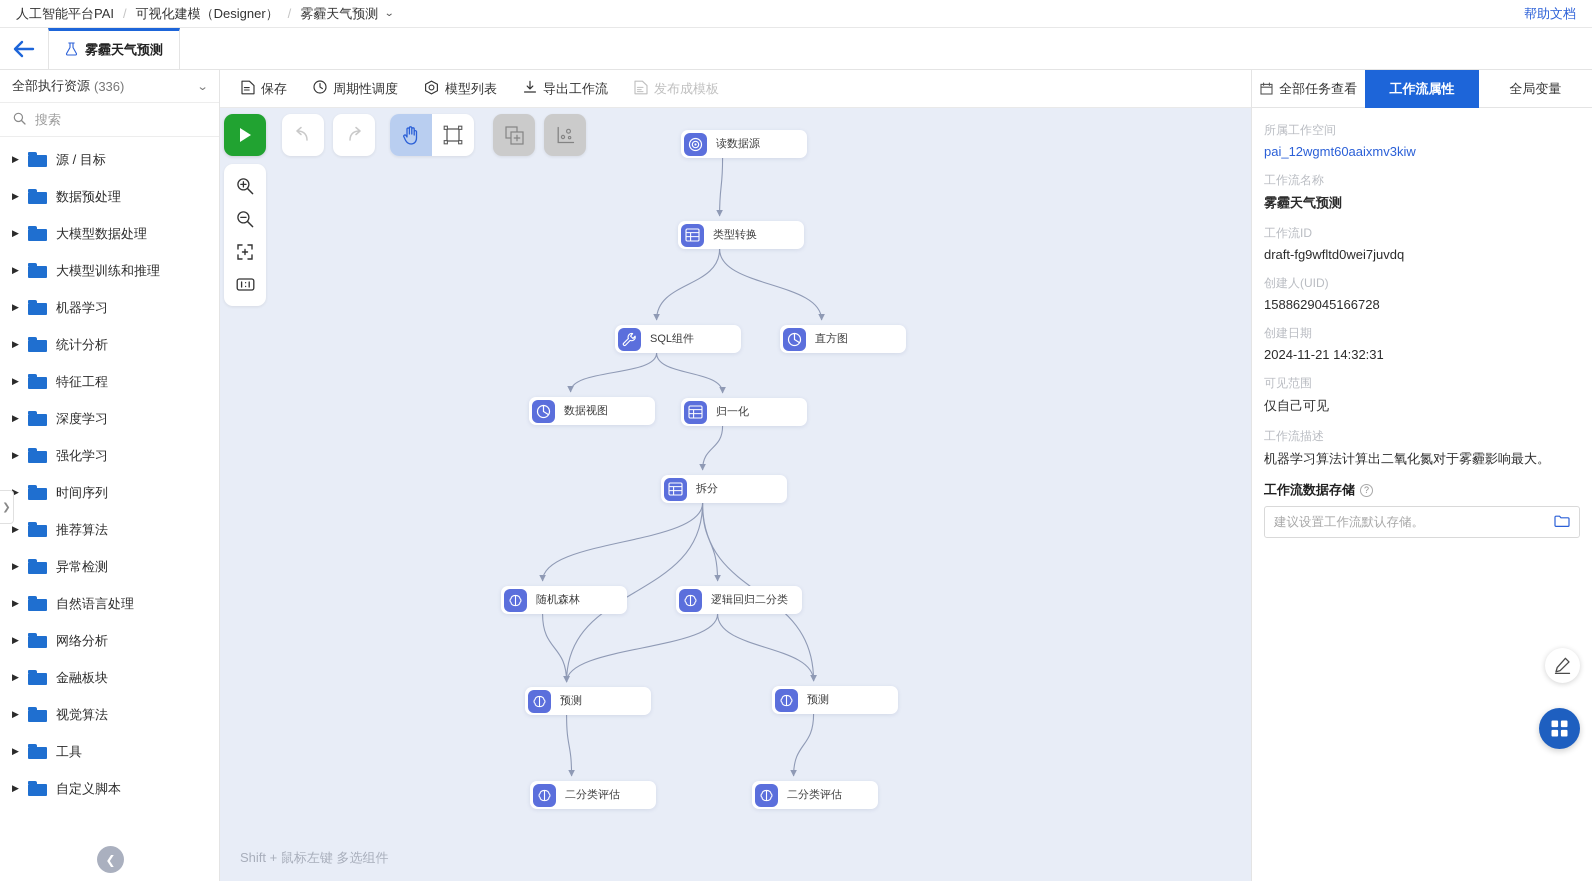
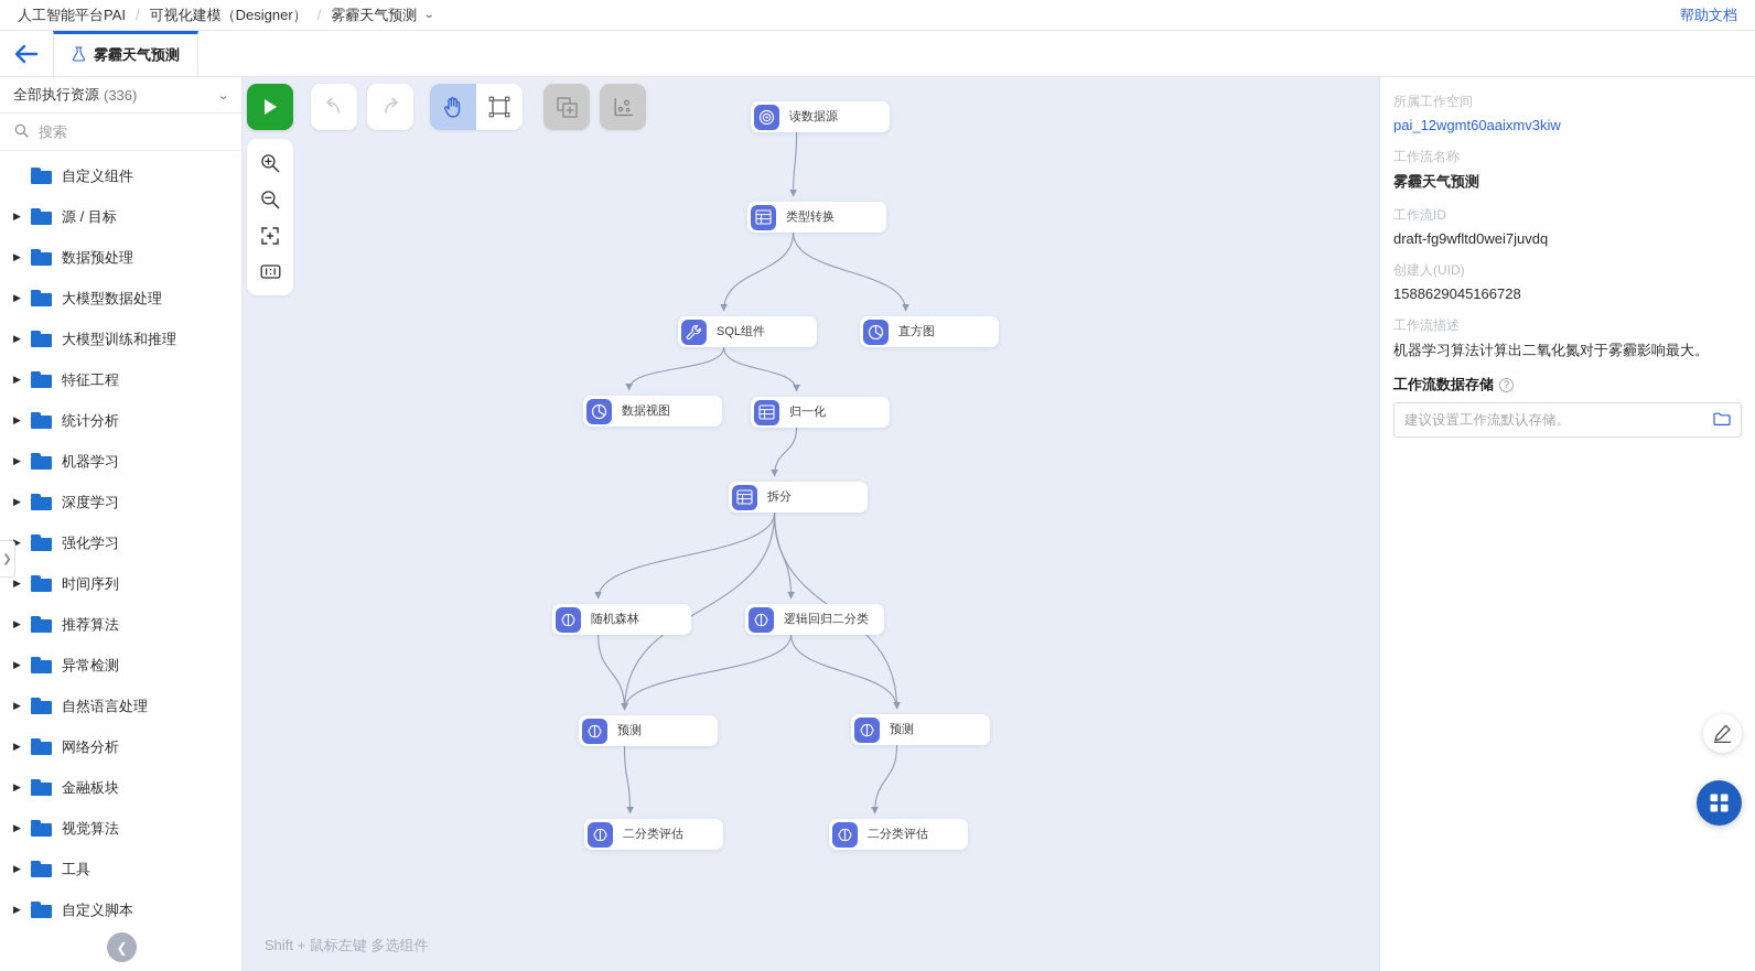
  人工智能平台PAI
  /
  可视化建模（Designer）
  /
  雾霾天气预测
  ⌄
  帮助文档
  雾霾天气预测
  全部执行资源
  (336)
  ⌄
  搜索
+ 自定义组件
  ▶
  源 / 目标
  ▶
  数据预处理
  ▶
  大模型数据处理
  ▶
  大模型训练和推理
  ▶
- 机器学习
+ 特征工程
  ▶
  统计分析
  ▶
- 特征工程
+ 机器学习
  ▶
  深度学习
  ▶
  强化学习
  ▶
  时间序列
  ▶
  推荐算法
  ▶
  异常检测
  ▶
  自然语言处理
  ▶
  网络分析
  ▶
  金融板块
  ▶
  视觉算法
  ▶
  工具
  ▶
  自定义脚本
  ❯
  ❮
- 保存
- 周期性调度
- 模型列表
- 导出工作流
- 发布成模板
  Shift + 鼠标左键 多选组件
  读数据源
  类型转换
  SQL组件
  直方图
  数据视图
  归一化
  拆分
  随机森林
  逻辑回归二分类
  预测
  预测
  二分类评估
  二分类评估
- 全部任务查看
- 工作流属性
- 全局变量
  所属工作空间
  pai_12wgmt60aaixmv3kiw
  工作流名称
  雾霾天气预测
  工作流ID
  draft-fg9wfltd0wei7juvdq
  创建人(UID)
  1588629045166728
- 创建日期
- 2024-11-21 14:32:31
- 可见范围
- 仅自己可见
  工作流描述
  机器学习算法计算出二氧化氮对于雾霾影响最大。
  工作流数据存储
  ?
  建议设置工作流默认存储。
